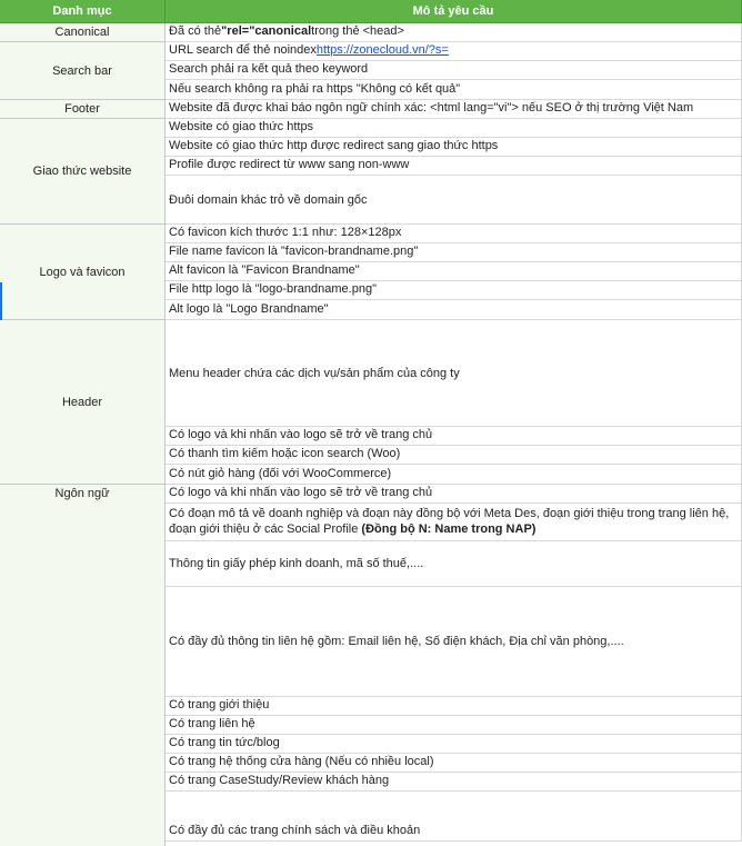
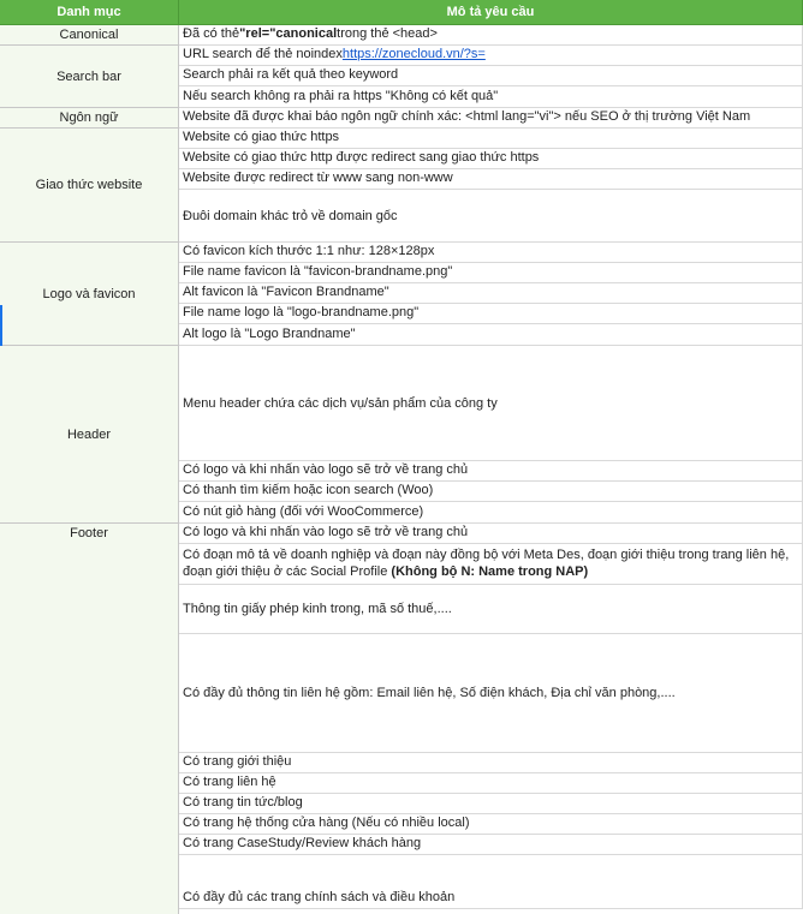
  Danh mục
  Mô tả yêu cầu
  Canonical
  Search bar
- Footer
+ Ngôn ngữ
  Giao thức website
  Logo và favicon
  Header
- Ngôn ngữ
+ Footer
  Đã có thẻ
  "rel="canonical
  trong thẻ <head>
  URL search để thẻ noindex
  https://zonecloud.vn/?s=
  Search phải ra kết quả theo keyword
  Nếu search không ra phải ra https "Không có kết quả"
  Website đã được khai báo ngôn ngữ chính xác: <html lang="vi"> nếu SEO ở thị trường Việt Nam
  Website có giao thức https
  Website có giao thức http được redirect sang giao thức https
- Profile được redirect từ www sang non-www
+ Website được redirect từ www sang non-www
  Đuôi domain khác trỏ về domain gốc
  Có favicon kích thước 1:1 như: 128×128px
  File name favicon là "favicon-brandname.png"
  Alt favicon là "Favicon Brandname"
- File http logo là "logo-brandname.png"
+ File name logo là "logo-brandname.png"
  Alt logo là "Logo Brandname"
  Menu header chứa các dịch vụ/sản phẩm của công ty
  Có logo và khi nhấn vào logo sẽ trở về trang chủ
  Có thanh tìm kiếm hoặc icon search (Woo)
  Có nút giỏ hàng (đối với WooCommerce)
  Có logo và khi nhấn vào logo sẽ trở về trang chủ
- Có đoạn mô tả về doanh nghiệp và đoạn này đồng bộ với Meta Des, đoạn giới thiệu trong trang liên hệ, đoạn giới thiệu ở các Social Profile (Đồng bộ N: Name trong NAP)
+ Có đoạn mô tả về doanh nghiệp và đoạn này đồng bộ với Meta Des, đoạn giới thiệu trong trang liên hệ, đoạn giới thiệu ở các Social Profile (Không bộ N: Name trong NAP)
- Thông tin giấy phép kinh doanh, mã số thuế,....
+ Thông tin giấy phép kinh trong, mã số thuế,....
  Có đầy đủ thông tin liên hệ gồm: Email liên hệ, Số điện khách, Địa chỉ văn phòng,....
  Có trang giới thiệu
  Có trang liên hệ
  Có trang tin tức/blog
  Có trang hệ thống cửa hàng (Nếu có nhiều local)
  Có trang CaseStudy/Review khách hàng
  Có đầy đủ các trang chính sách và điều khoản
